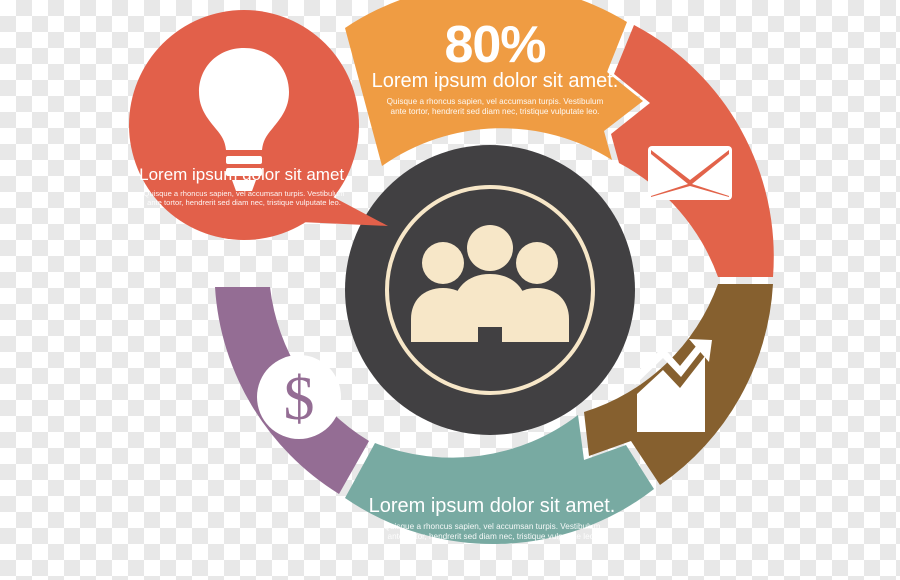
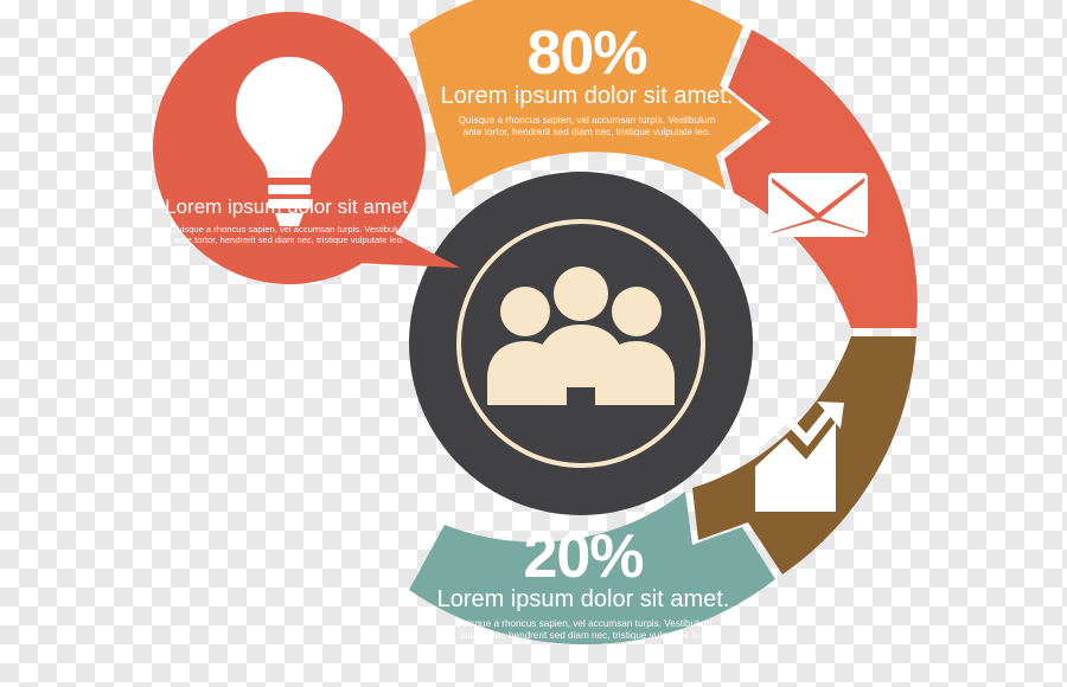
  80%
  Lorem ipsum dolor sit amet.
  Quisque a rhoncus sapien, vel accumsan turpis. Vestibulum
  ante tortor, hendrerit sed diam nec, tristique vulputate leo.
+ 20%
  Lorem ipsum dolor sit amet.
  Quisque a rhoncus sapien, vel accumsan turpis. Vestibulum
  ante tortor, hendrerit sed diam nec, tristique vulputate leo.
- $
  Lorem ipsum dolor sit amet.
  Quisque a rhoncus sapien, vel accumsan turpis. Vestibulum
  ante tortor, hendrerit sed diam nec, tristique vulputate leo.
